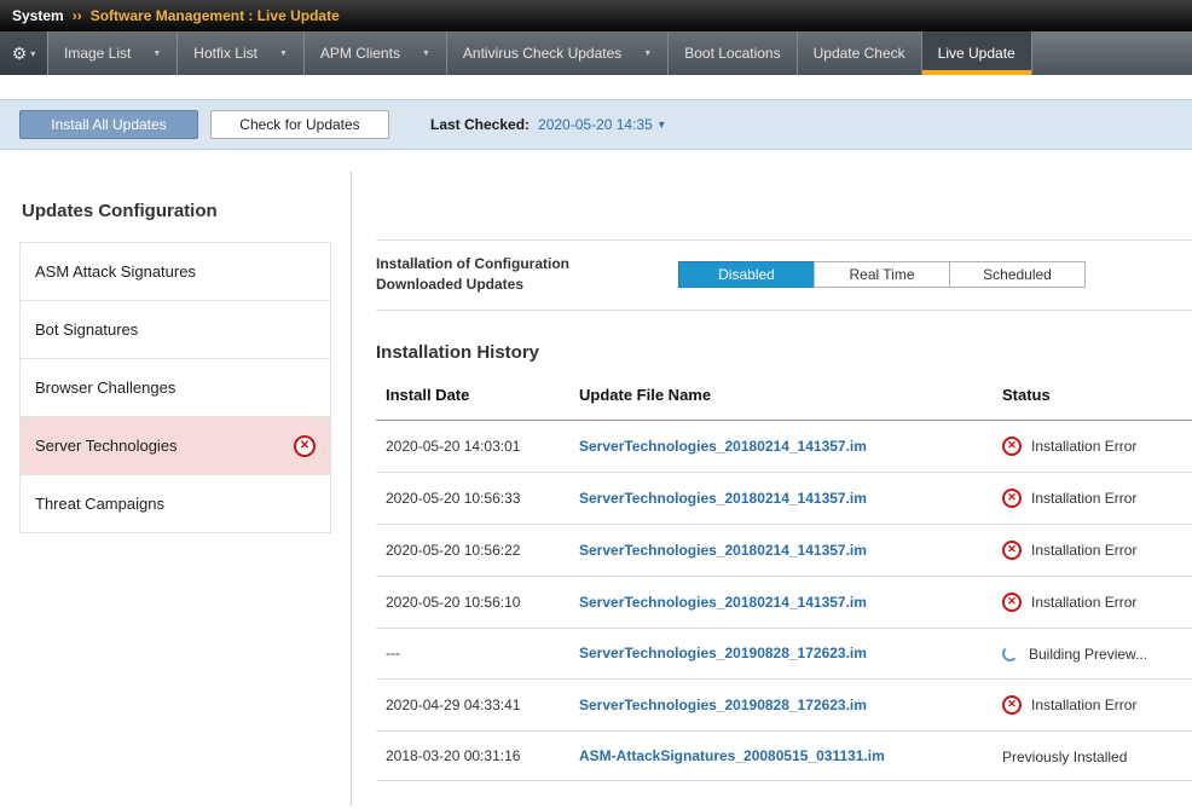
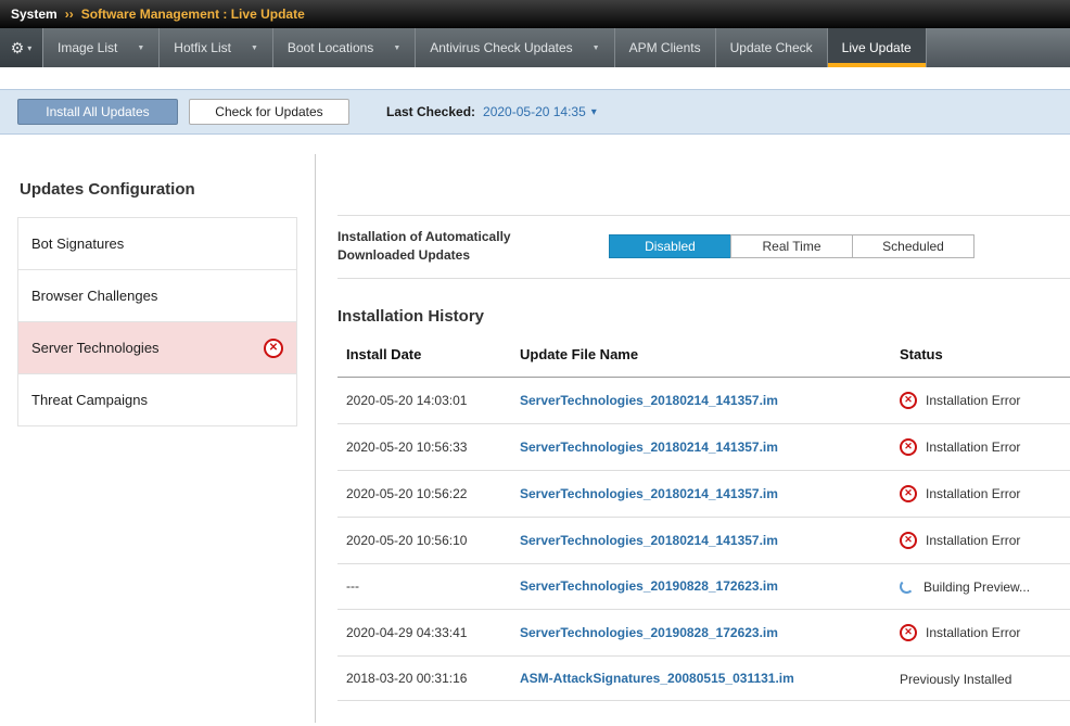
  System
  ››
  Software Management : Live Update
  ⚙
  ▾
  Image List
  Hotfix List
- APM Clients
+ Boot Locations
  Antivirus Check Updates
- Boot Locations
+ APM Clients
  Update Check
  Live Update
  Install All Updates
  Check for Updates
  Last Checked:
  2020-05-20 14:35
  ▾
  Updates Configuration
- ASM Attack Signatures
  Bot Signatures
  Browser Challenges
  Server Technologies
  ✕
  Threat Campaigns
- Installation of Configuration Downloaded Updates
+ Installation of Automatically Downloaded Updates
  Disabled
  Real Time
  Scheduled
  Installation History
  Install Date	Update File Name	Status
  2020-05-20 14:03:01	ServerTechnologies_20180214_141357.im	✕ Installation Error
  2020-05-20 10:56:33	ServerTechnologies_20180214_141357.im	✕ Installation Error
  2020-05-20 10:56:22	ServerTechnologies_20180214_141357.im	✕ Installation Error
  2020-05-20 10:56:10	ServerTechnologies_20180214_141357.im	✕ Installation Error
  ---	ServerTechnologies_20190828_172623.im	Building Preview...
  2020-04-29 04:33:41	ServerTechnologies_20190828_172623.im	✕ Installation Error
  2018-03-20 00:31:16	ASM-AttackSignatures_20080515_031131.im	Previously Installed
